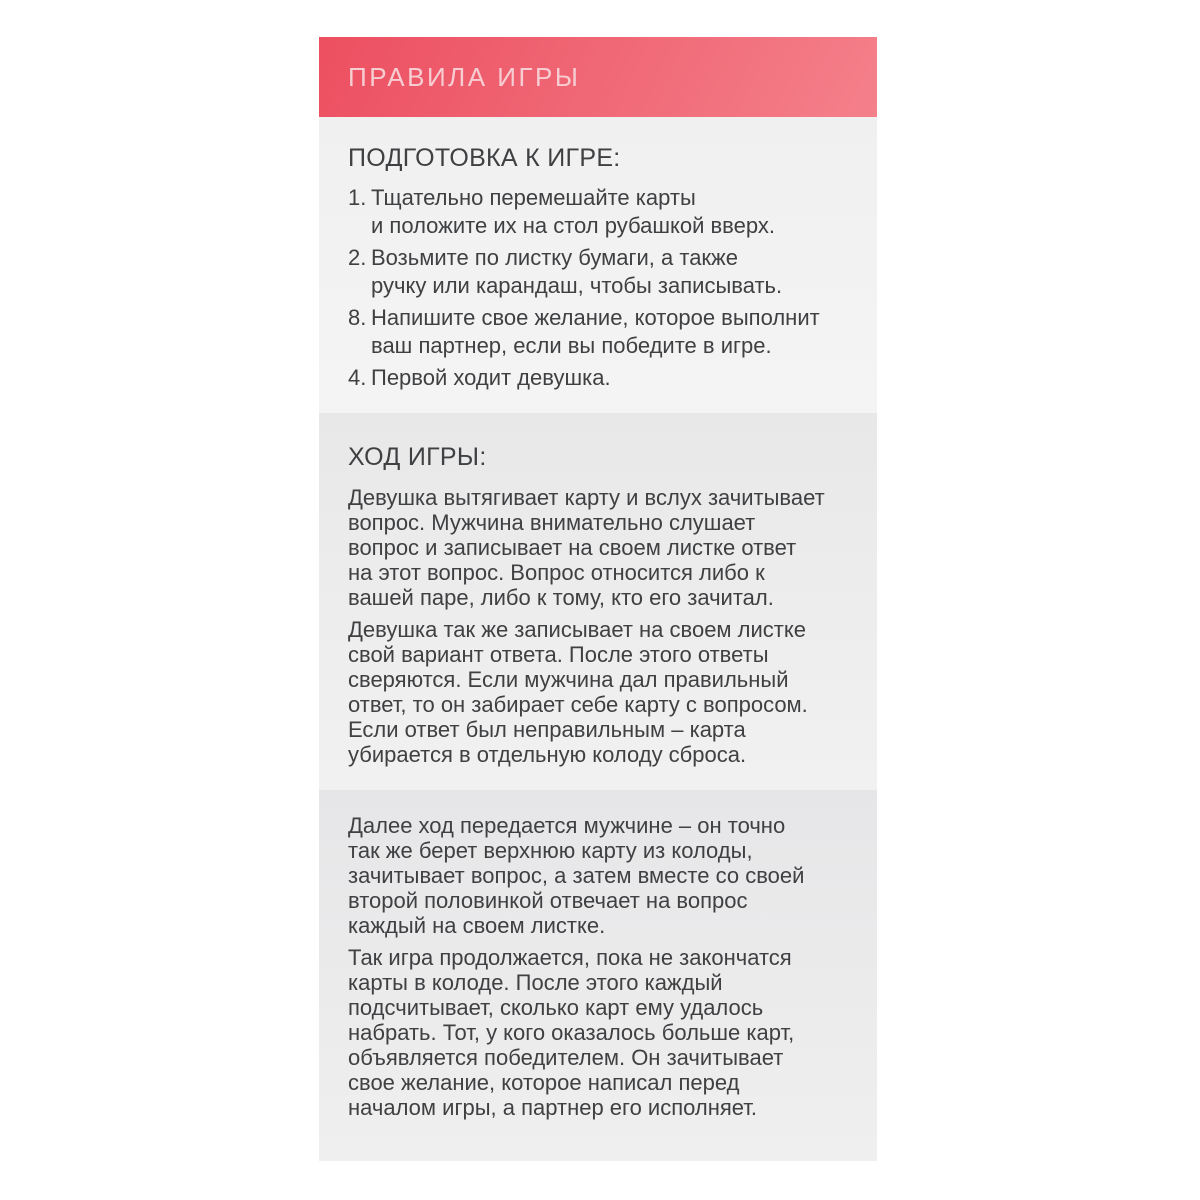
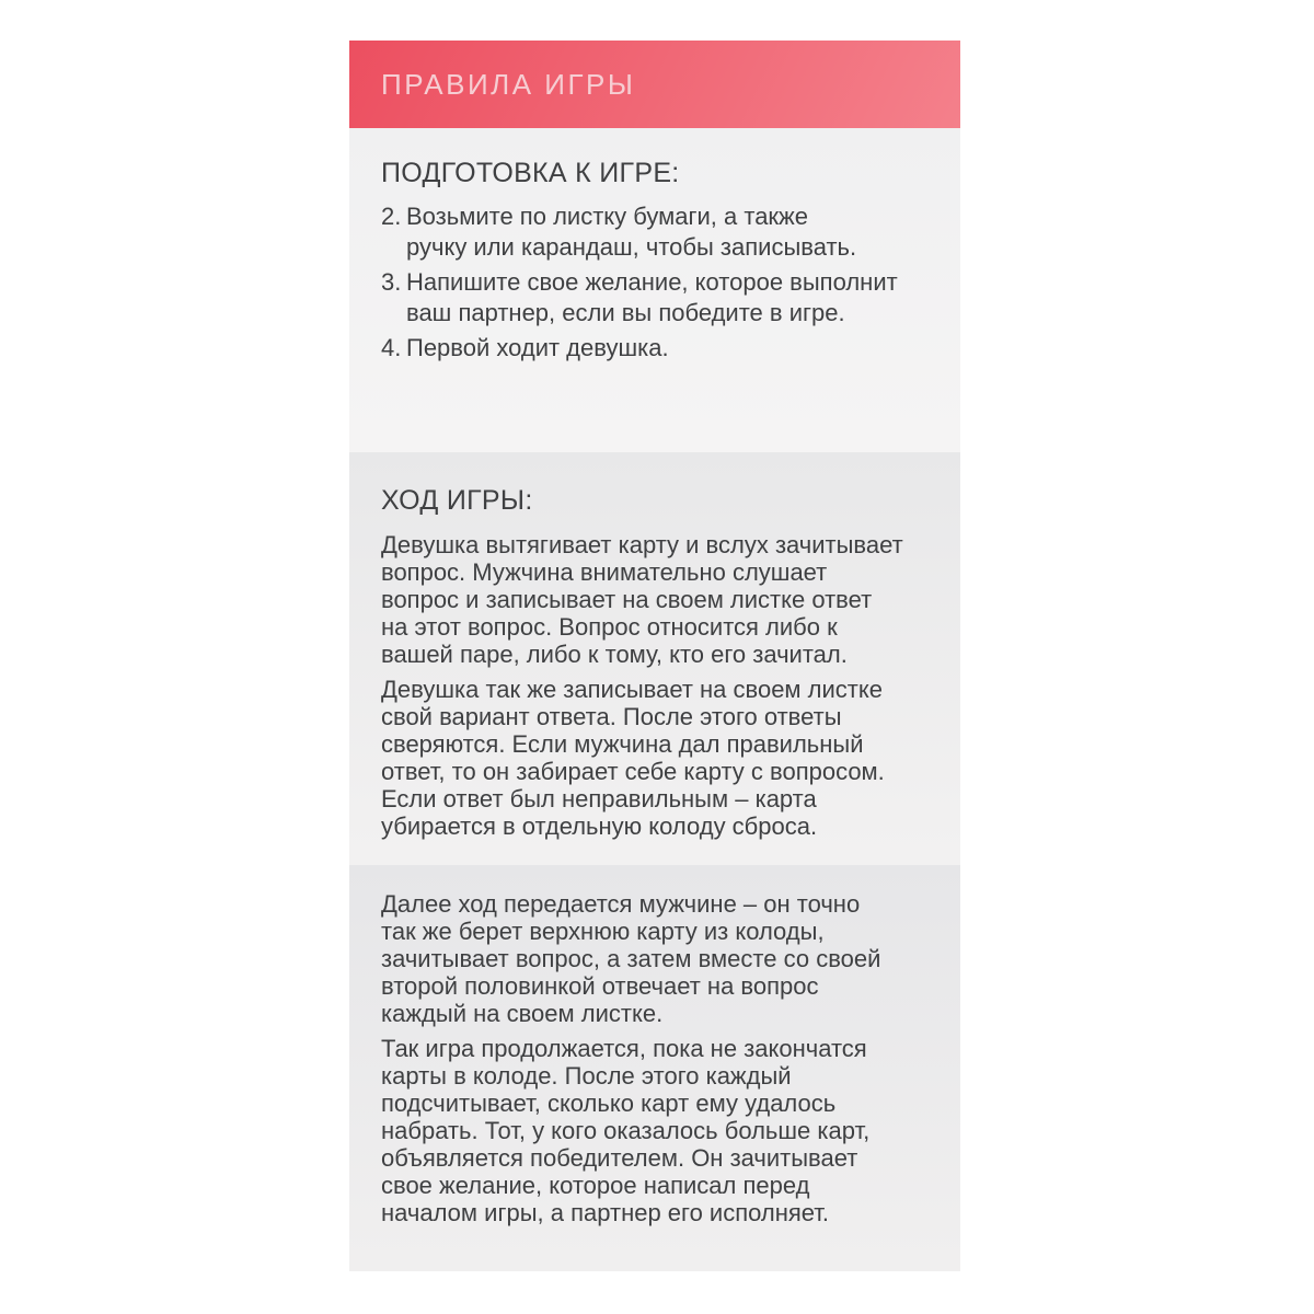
  ПРАВИЛА ИГРЫ
  ПОДГОТОВКА К ИГРЕ:
- 1.
- Тщательно перемешайте карты
- и положите их на стол рубашкой вверх.
  2.
  Возьмите по листку бумаги, а также
  ручку или карандаш, чтобы записывать.
- 8.
+ 3.
  Напишите свое желание, которое выполнит
  ваш партнер, если вы победите в игре.
  4.
  Первой ходит девушка.
  ХОД ИГРЫ:
  Девушка вытягивает карту и вслух зачитывает
  вопрос. Мужчина внимательно слушает
  вопрос и записывает на своем листке ответ
  на этот вопрос. Вопрос относится либо к
  вашей паре, либо к тому, кто его зачитал.
  Девушка так же записывает на своем листке
  свой вариант ответа. После этого ответы
  сверяются. Если мужчина дал правильный
  ответ, то он забирает себе карту с вопросом.
  Если ответ был неправильным – карта
  убирается в отдельную колоду сброса.
  Далее ход передается мужчине – он точно
  так же берет верхнюю карту из колоды,
  зачитывает вопрос, а затем вместе со своей
  второй половинкой отвечает на вопрос
  каждый на своем листке.
  Так игра продолжается, пока не закончатся
  карты в колоде. После этого каждый
  подсчитывает, сколько карт ему удалось
  набрать. Тот, у кого оказалось больше карт,
  объявляется победителем. Он зачитывает
  свое желание, которое написал перед
  началом игры, а партнер его исполняет.
